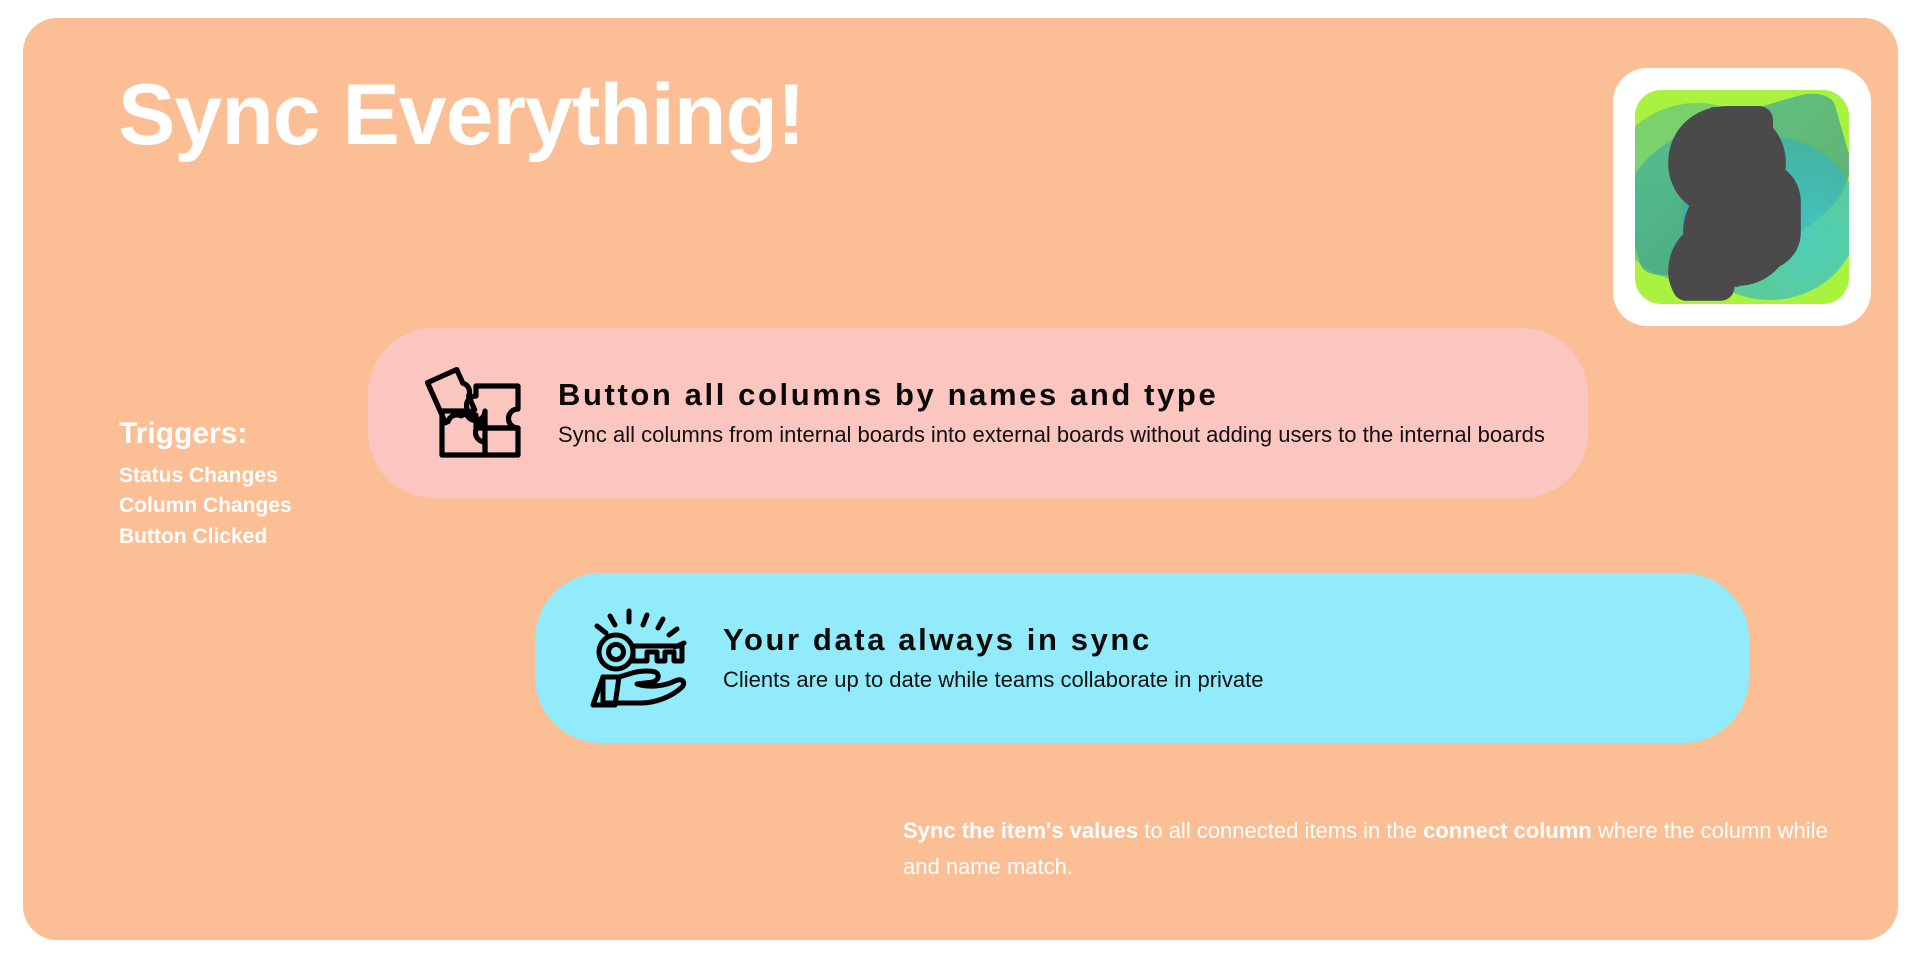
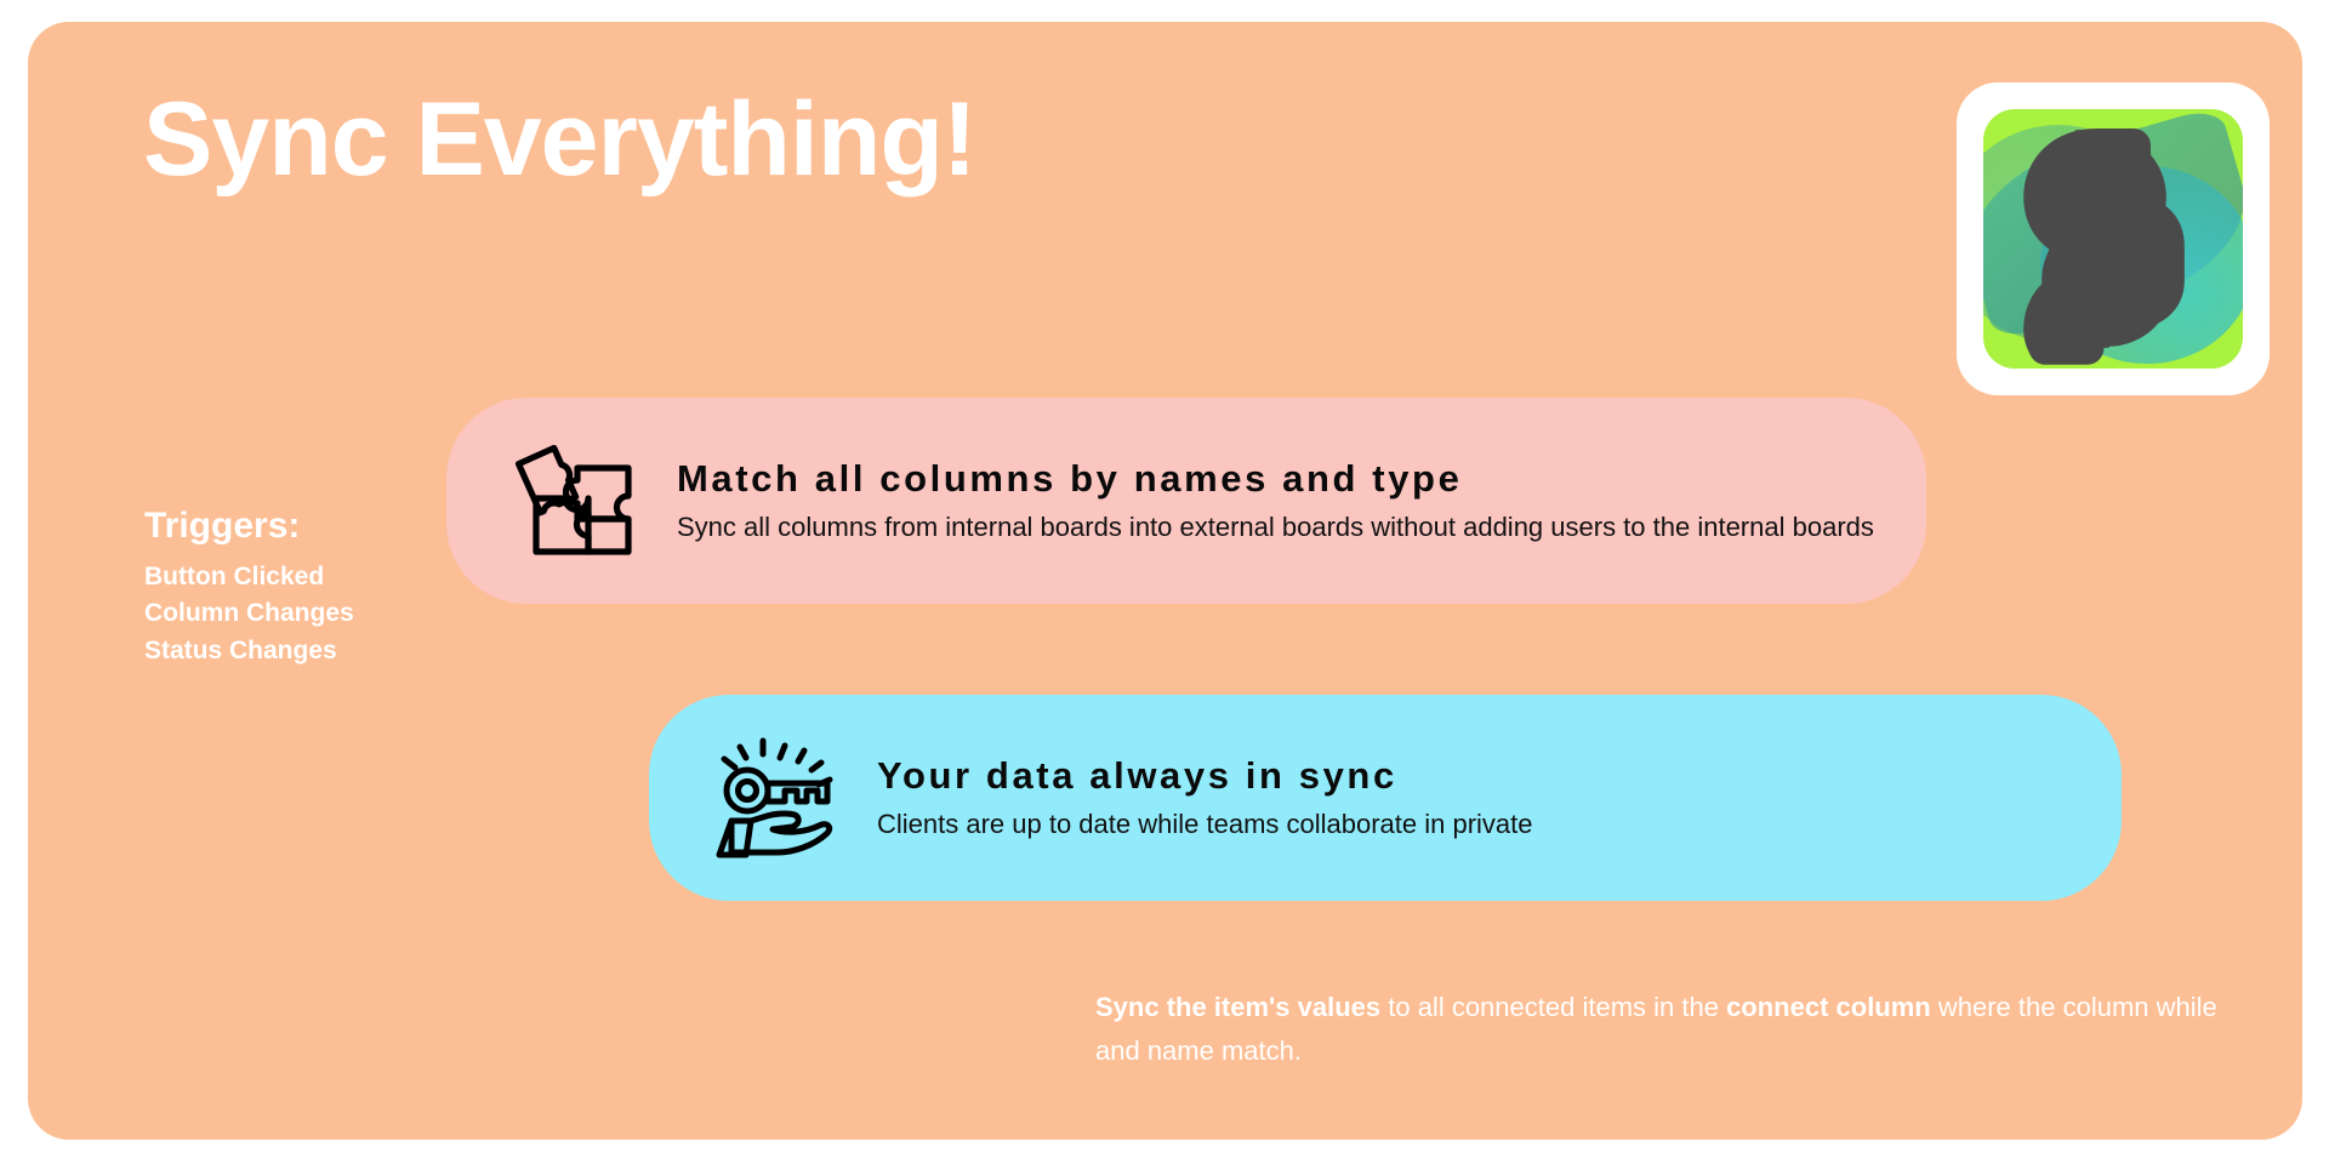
  Sync Everything!
  Triggers:
- Status Changes
+ Button Clicked
  Column Changes
- Button Clicked
+ Status Changes
- Button all columns by names and type
+ Match all columns by names and type
  Sync all columns from internal boards into external boards without adding users to the internal boards
  Your data always in sync
  Clients are up to date while teams collaborate in private
  Sync the item's values to all connected items in the connect column where the column while and name match.
